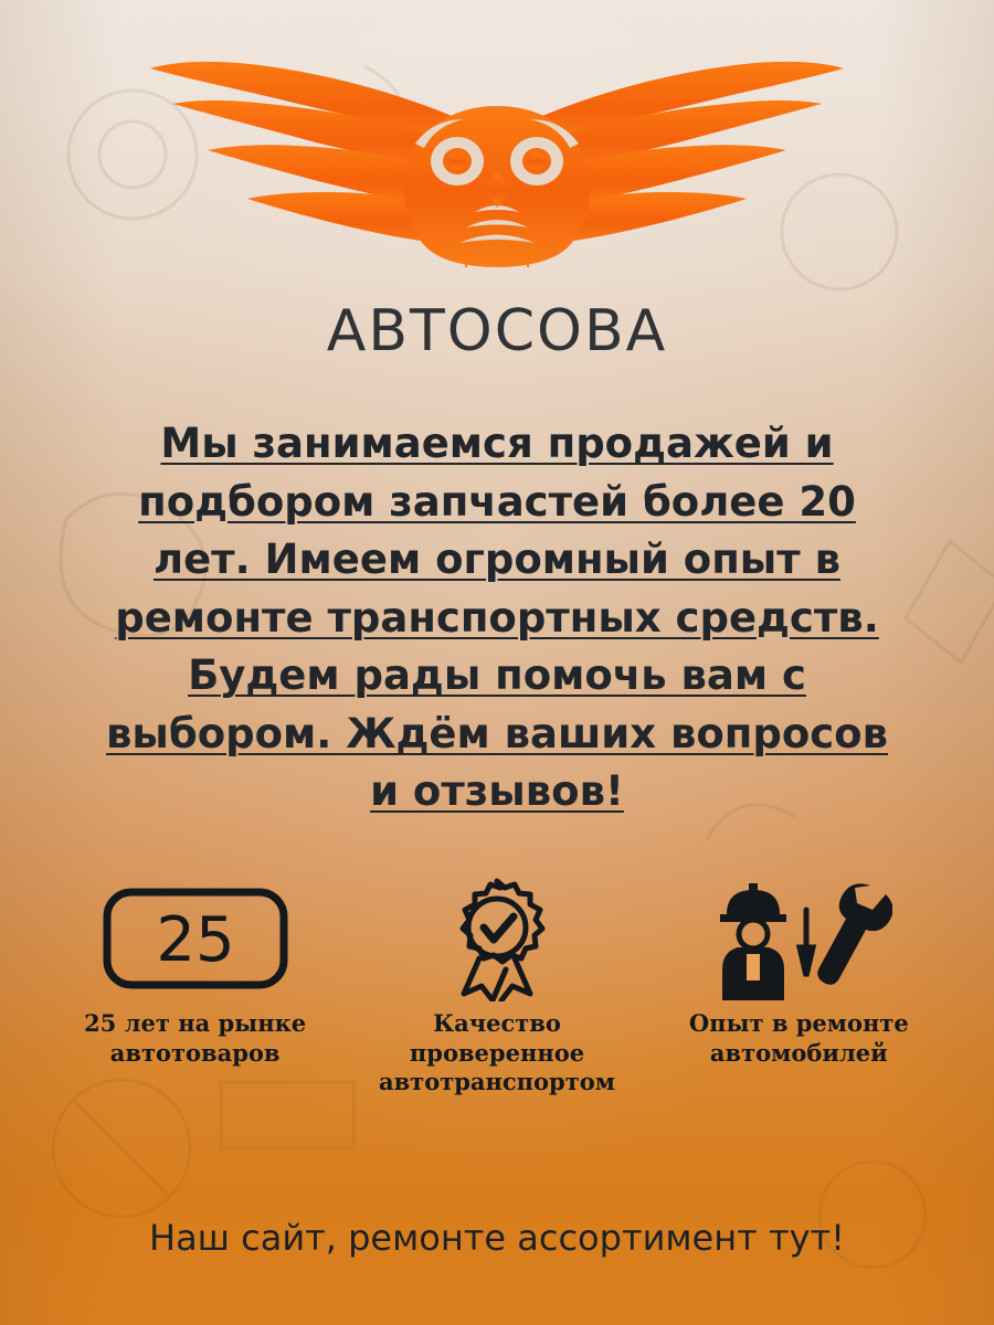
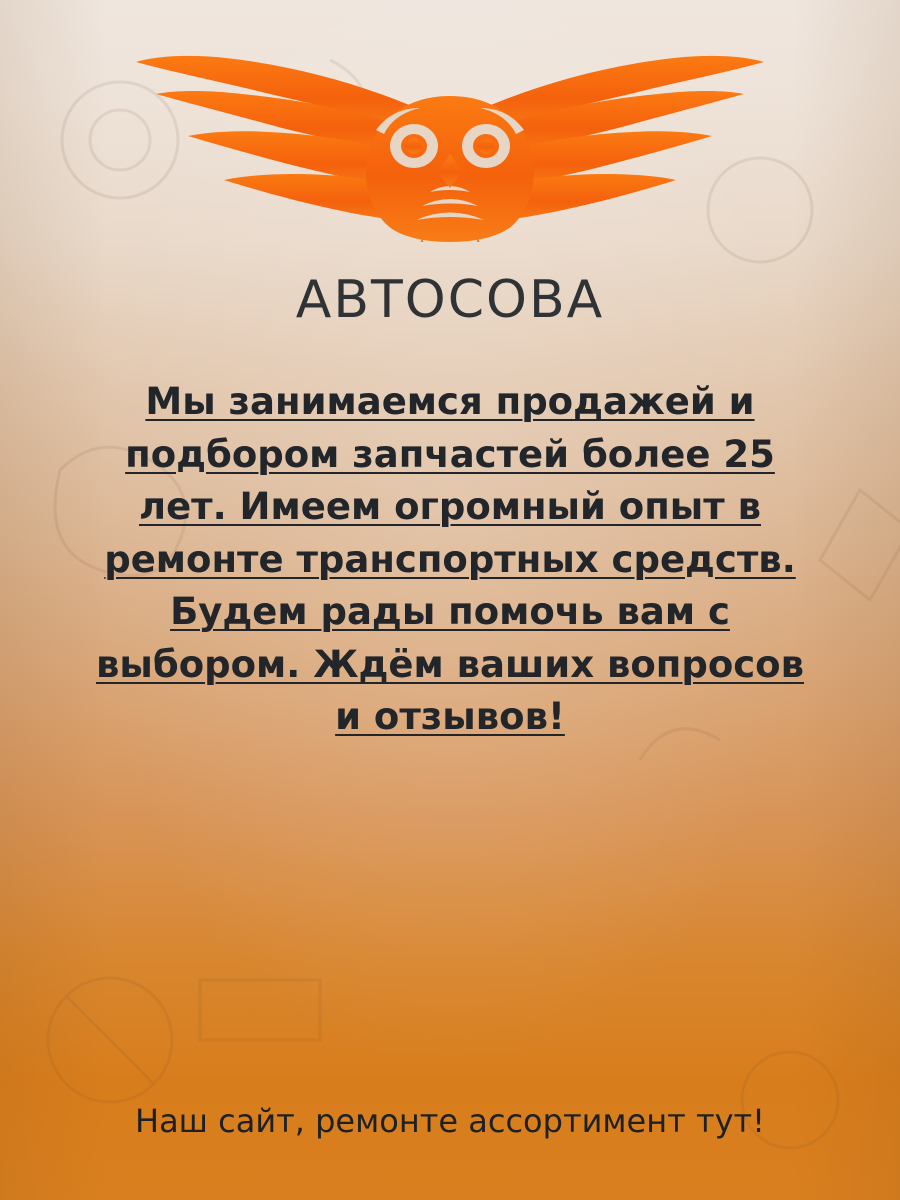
  АВТОСОВА
- Мы занимаемся продажей и подбором запчастей более 20 лет. Имеем огромный опыт в ремонте транспортных средств. Будем рады помочь вам с выбором. Ждём ваших вопросов и отзывов!
+ Мы занимаемся продажей и подбором запчастей более 25 лет. Имеем огромный опыт в ремонте транспортных средств. Будем рады помочь вам с выбором. Ждём ваших вопросов и отзывов!
- 25
- 25 лет на рынке автотоваров
- Качество проверенное автотранспортом
- Опыт в ремонте автомобилей
  Наш сайт, ремонте ассортимент тут!
